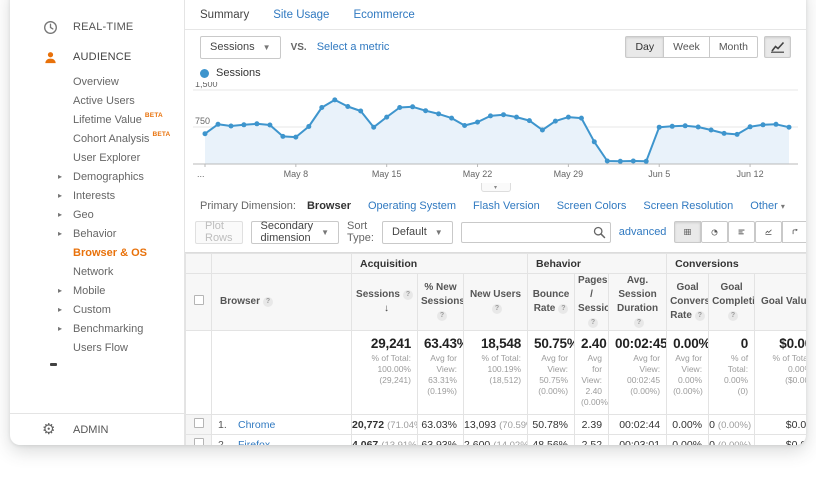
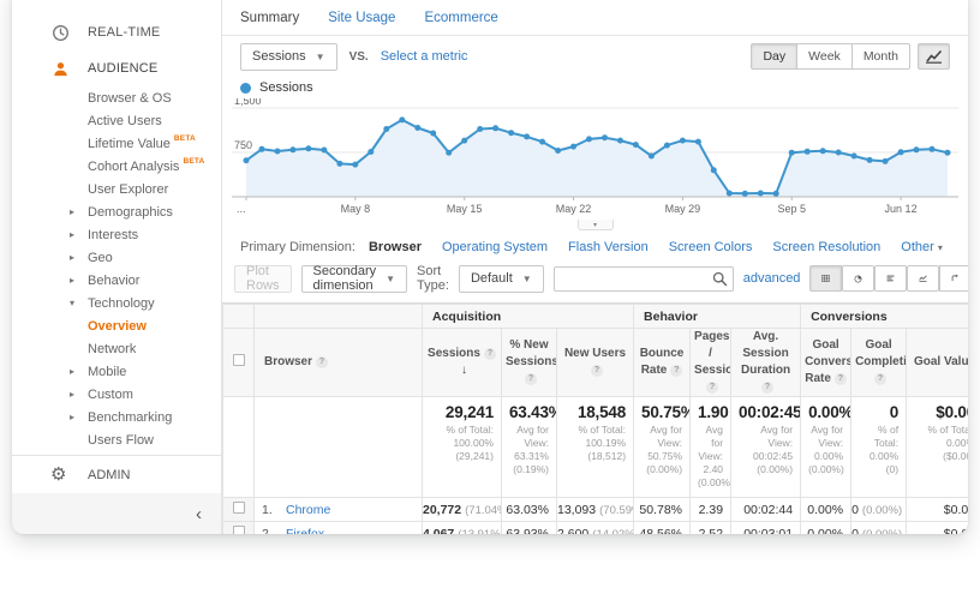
  REAL-TIME
  AUDIENCE
- Overview
+ Browser & OS
  Active Users
  Lifetime Value
  Cohort Analysis
  User Explorer
  ▸
  Demographics
  ▸
  Interests
  ▸
  Geo
  ▸
  Behavior
+ ▾
+ Technology
- Browser & OS
+ Overview
  Network
  ▸
  Mobile
  ▸
  Custom
  ▸
  Benchmarking
  Users Flow
  ⚙
  ADMIN
+ ‹
  Summary
  Site Usage
  Ecommerce
  Sessions
  ▼
  VS.
  Select a metric
  Day
  Week
  Month
  Sessions
  750
  1,500
  ...
  May 8
  May 15
  May 22
  May 29
- Jun 5
+ Sep 5
  Jun 12
  Primary Dimension:
  Browser
  Operating System
  Flash Version
  Screen Colors
  Screen Resolution
  Other ▾
  Plot Rows
  Secondary dimension
  ▼
  Sort Type:
  Default
  ▼
  advanced
  		Acquisition	Behavior	Conversions
  	Browser	Sessions↓	% New Sessions	New Users	Bounce Rate	Pages / Sessio	Avg. Session Duration	Goal Convers Rate	Goal Completi	Goal Valu
- 		29,241% of Total: 100.00% (29,241)	63.43%Avg for View: 63.31% (0.19%)	18,548% of Total: 100.19% (18,512)	50.75%Avg for View: 50.75% (0.00%)	2.40Avg for View: 2.40 (0.00%	00:02:45Avg for View: 00:02:45 (0.00%)	0.00%Avg for View: 0.00% (0.00%)	0% of Total: 0.00% (0)	$0.0% of Tota 0.00 ($0.0
+ 		29,241% of Total: 100.00% (29,241)	63.43%Avg for View: 63.31% (0.19%)	18,548% of Total: 100.19% (18,512)	50.75%Avg for View: 50.75% (0.00%)	1.90Avg for View: 2.40 (0.00%	00:02:45Avg for View: 00:02:45 (0.00%)	0.00%Avg for View: 0.00% (0.00%)	0% of Total: 0.00% (0)	$0.0% of Tota 0.00 ($0.0
  	1. Chrome	20,772 (71.04	63.03%	13,093 (70.59	50.78%	2.39	00:02:44	0.00%	0 (0.00%)	$0.0
